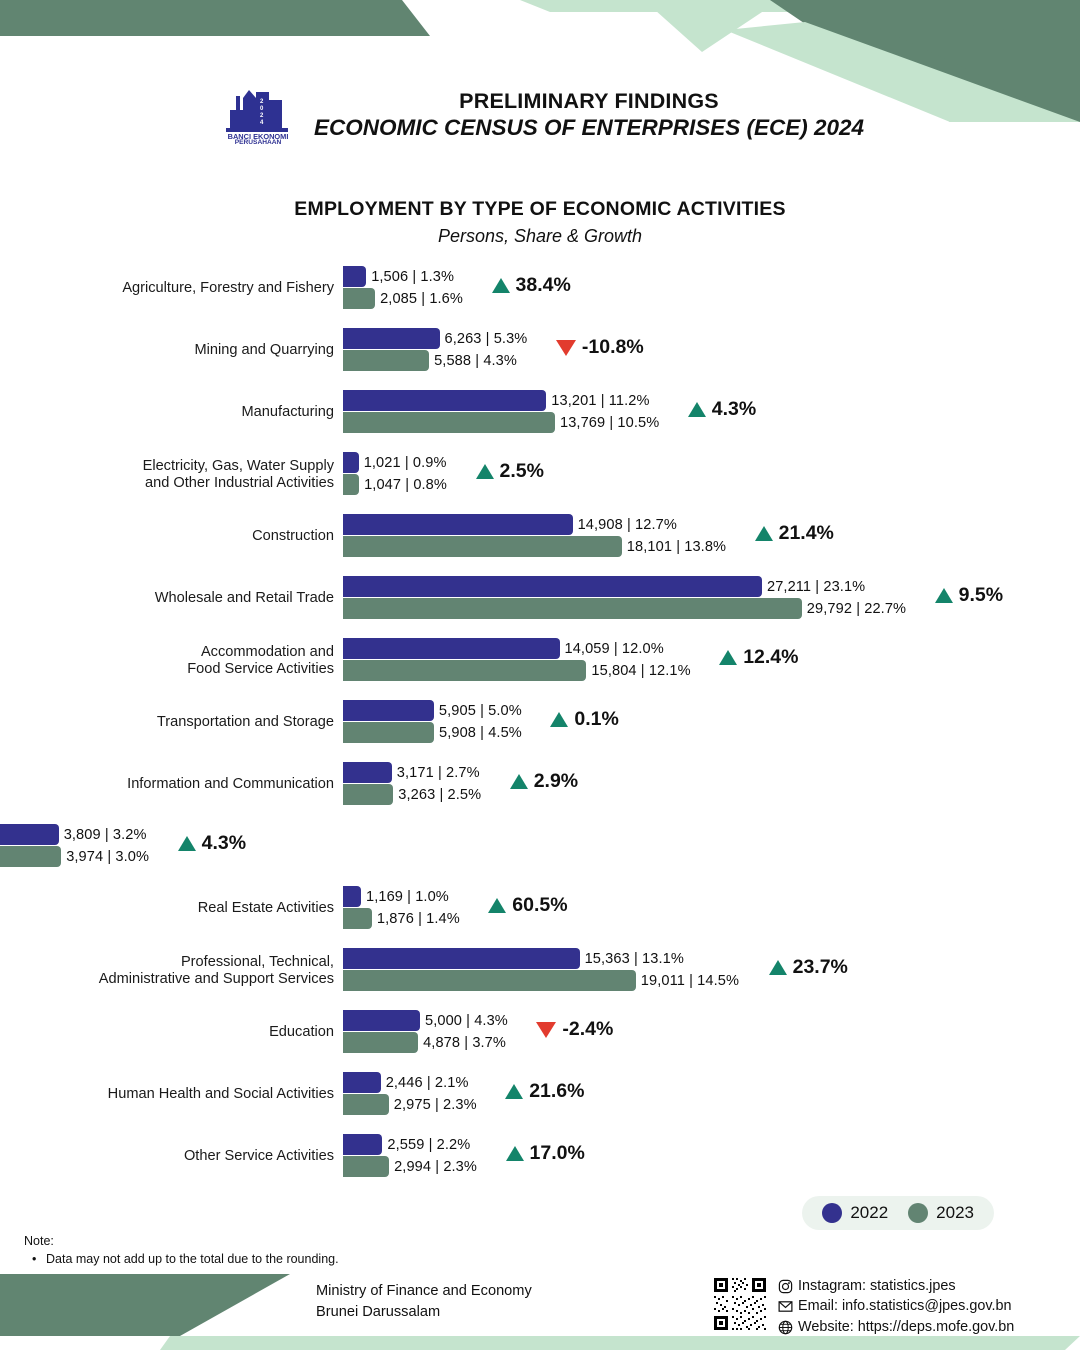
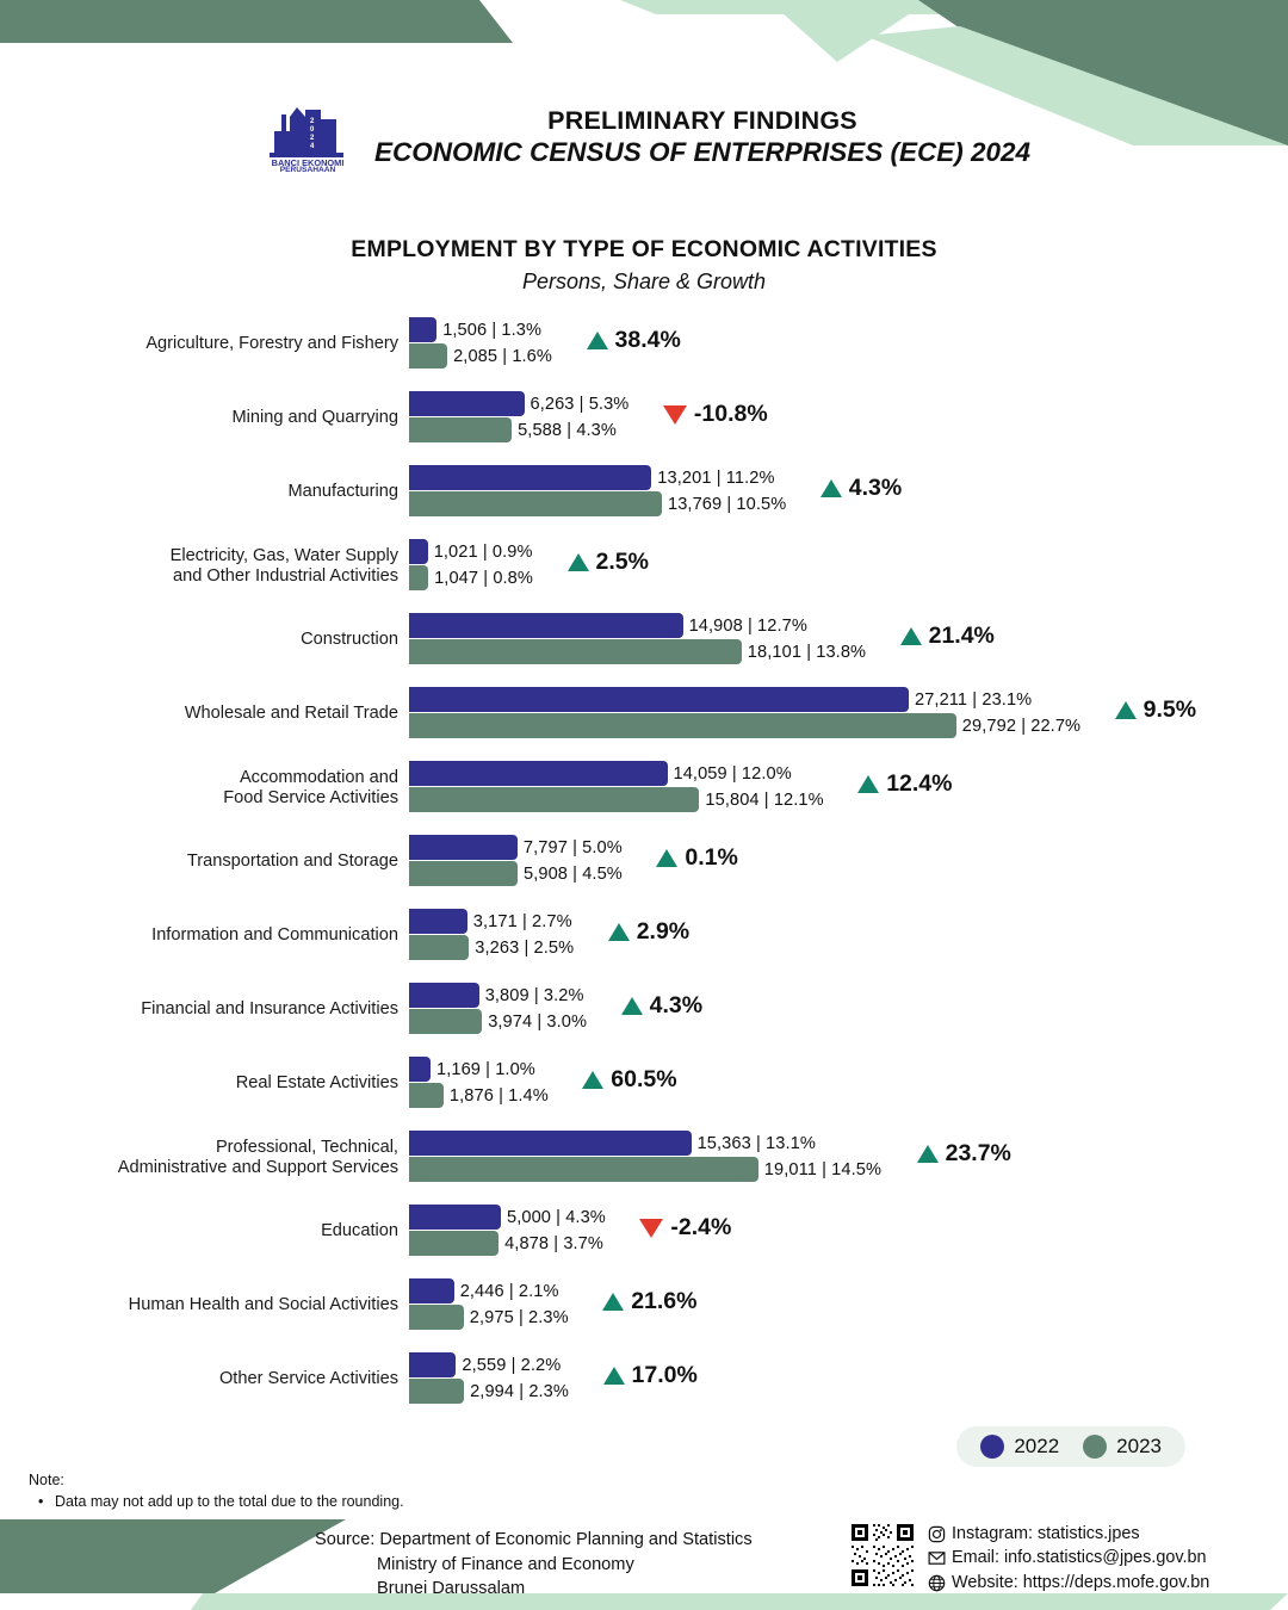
  BANCI EKONOMI
  PRELIMINARY FINDINGS
  ECONOMIC CENSUS OF ENTERPRISES (ECE) 2024
  EMPLOYMENT BY TYPE OF ECONOMIC ACTIVITIES
  Persons, Share & Growth
  Agriculture, Forestry and Fishery
  1,506 | 1.3%
  2,085 | 1.6%
  38.4%
  Mining and Quarrying
  6,263 | 5.3%
  5,588 | 4.3%
  -10.8%
  Manufacturing
  13,201 | 11.2%
  13,769 | 10.5%
  4.3%
  Electricity, Gas, Water Supply
  and Other Industrial Activities
  1,021 | 0.9%
  1,047 | 0.8%
  2.5%
  Construction
  14,908 | 12.7%
  18,101 | 13.8%
  21.4%
  Wholesale and Retail Trade
  27,211 | 23.1%
  29,792 | 22.7%
  9.5%
  Accommodation and
  Food Service Activities
  14,059 | 12.0%
  15,804 | 12.1%
  12.4%
  Transportation and Storage
- 5,905 | 5.0%
+ 7,797 | 5.0%
  5,908 | 4.5%
  0.1%
  Information and Communication
  3,171 | 2.7%
  3,263 | 2.5%
  2.9%
+ Financial and Insurance Activities
  3,809 | 3.2%
  3,974 | 3.0%
  4.3%
  Real Estate Activities
  1,169 | 1.0%
  1,876 | 1.4%
  60.5%
  Professional, Technical,
  Administrative and Support Services
  15,363 | 13.1%
  19,011 | 14.5%
  23.7%
  Education
  5,000 | 4.3%
  4,878 | 3.7%
  -2.4%
  Human Health and Social Activities
  2,446 | 2.1%
  2,975 | 2.3%
  21.6%
  Other Service Activities
  2,559 | 2.2%
  2,994 | 2.3%
  17.0%
  2022
  2023
  Note:
  Data may not add up to the total due to the rounding.
+ Source: Department of Economic Planning and Statistics
  Ministry of Finance and Economy
  Brunei Darussalam
  Instagram: statistics.jpes
  Email: info.statistics@jpes.gov.bn
  Website: https://deps.mofe.gov.bn
